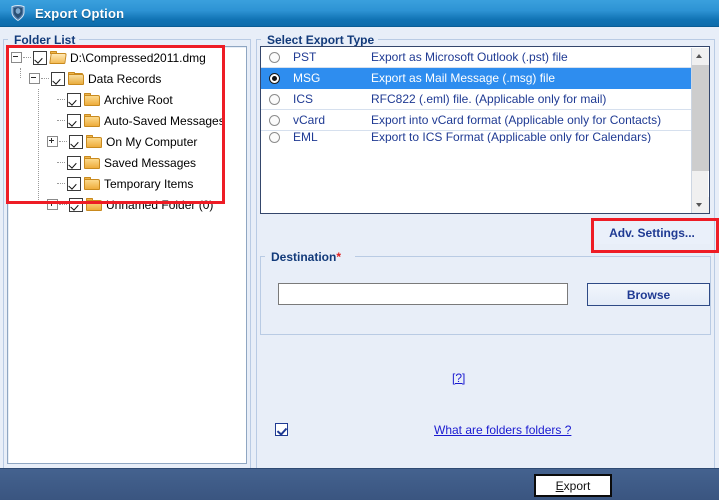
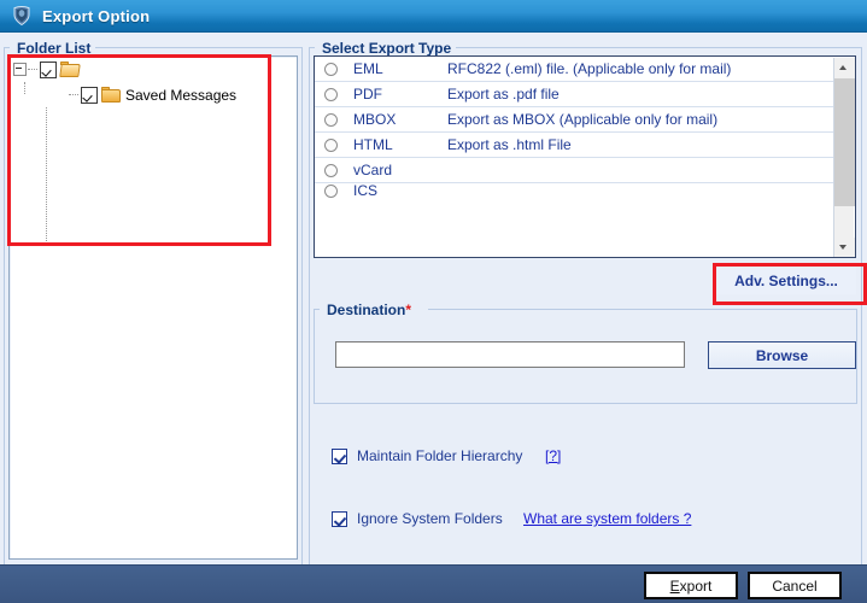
  Export Option
  Folder List
- D:\Compressed2011.dmg
- Data Records
- Archive Root
- Auto-Saved Messages
- On My Computer
  Saved Messages
- Temporary Items
- Unnamed Folder (0)
  Select Export Type
- PST
- Export as Microsoft Outlook (.pst) file
- MSG
- Export as Mail Message (.msg) file
- ICS
+ EML
  RFC822 (.eml) file. (Applicable only for mail)
+ PDF
+ Export as .pdf file
+ MBOX
+ Export as MBOX (Applicable only for mail)
+ HTML
+ Export as .html File
  vCard
- Export into vCard format (Applicable only for Contacts)
- EML
+ ICS
- Export to ICS Format (Applicable only for Calendars)
  Adv. Settings...
  Destination*
  Browse
+ Maintain Folder Hierarchy
  [?]
+ Ignore System Folders
- What are folders folders ?
+ What are system folders ?
  E
  xport
+ Cancel
